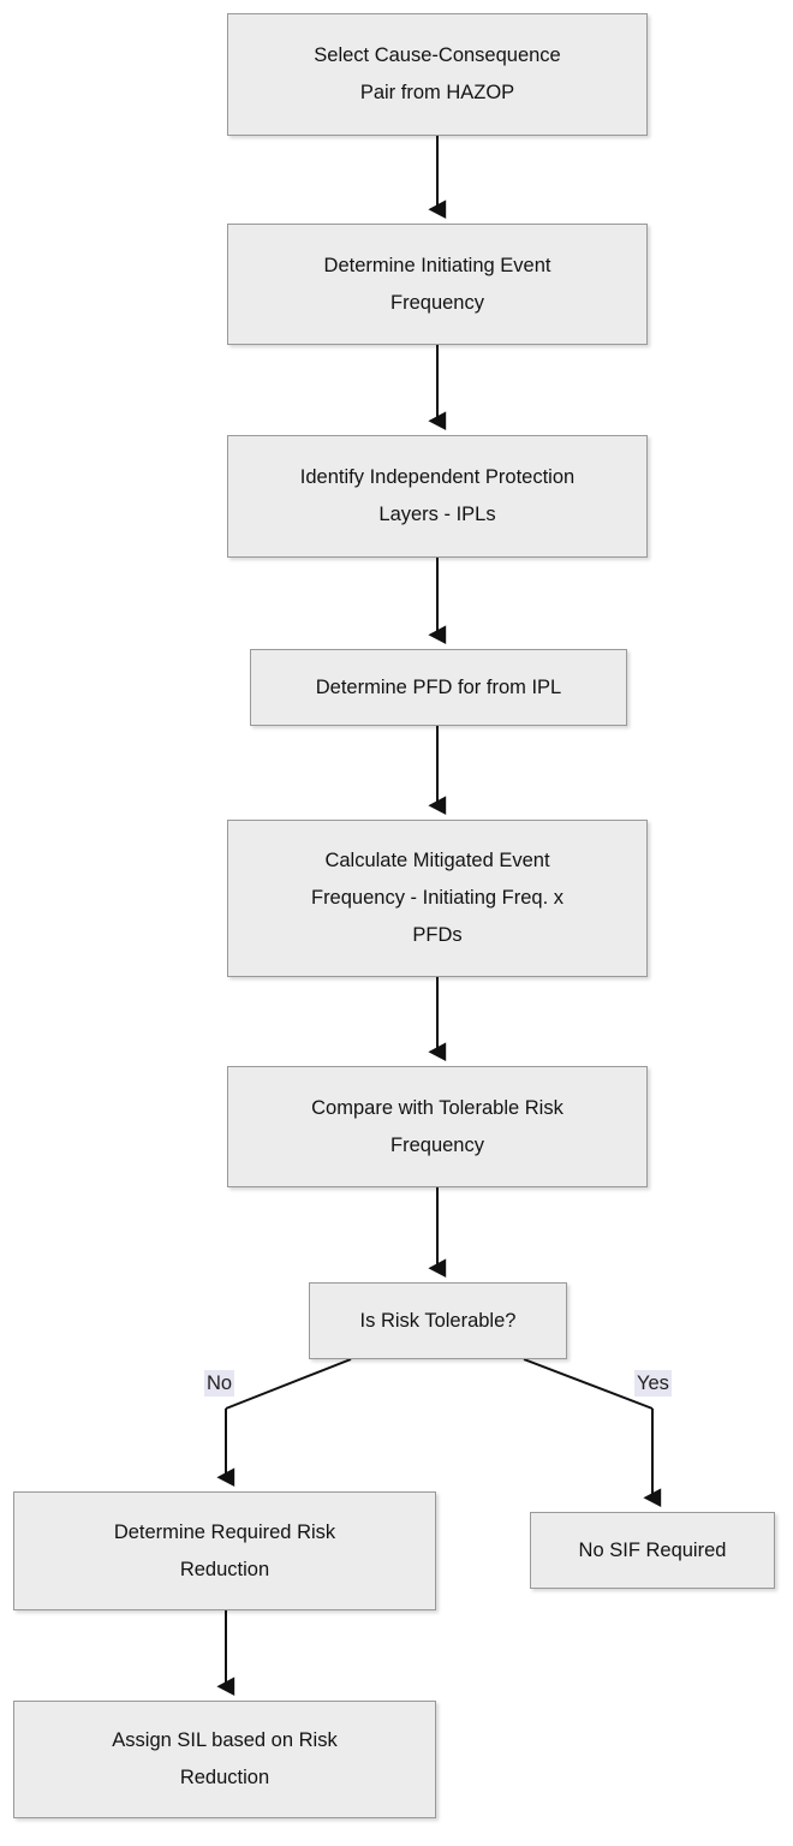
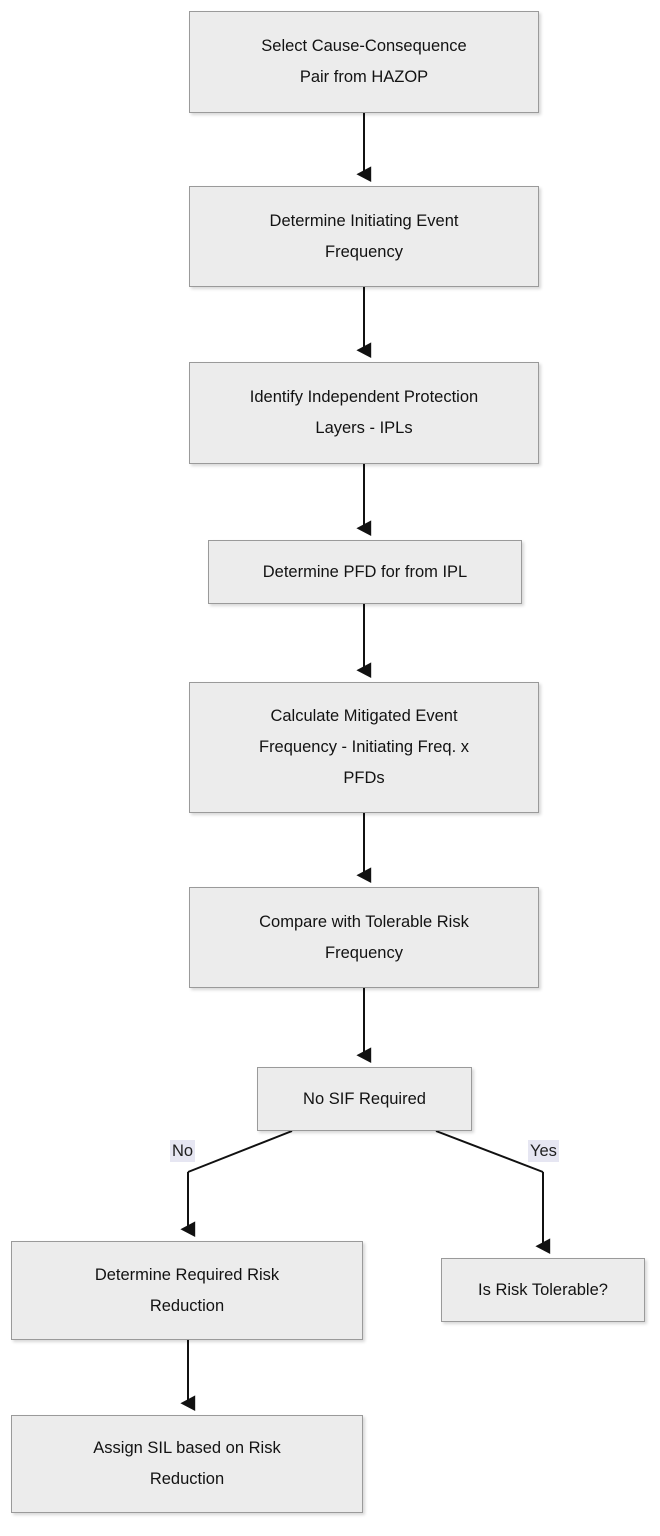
  Select Cause-Consequence
  Pair from HAZOP
  Determine Initiating Event
  Frequency
  Identify Independent Protection
  Layers - IPLs
  Determine PFD for from IPL
  Calculate Mitigated Event
  Frequency - Initiating Freq. x
  PFDs
  Compare with Tolerable Risk
  Frequency
- Is Risk Tolerable?
+ No SIF Required
  Determine Required Risk
  Reduction
- No SIF Required
+ Is Risk Tolerable?
  Assign SIL based on Risk
  Reduction
  No
  Yes
